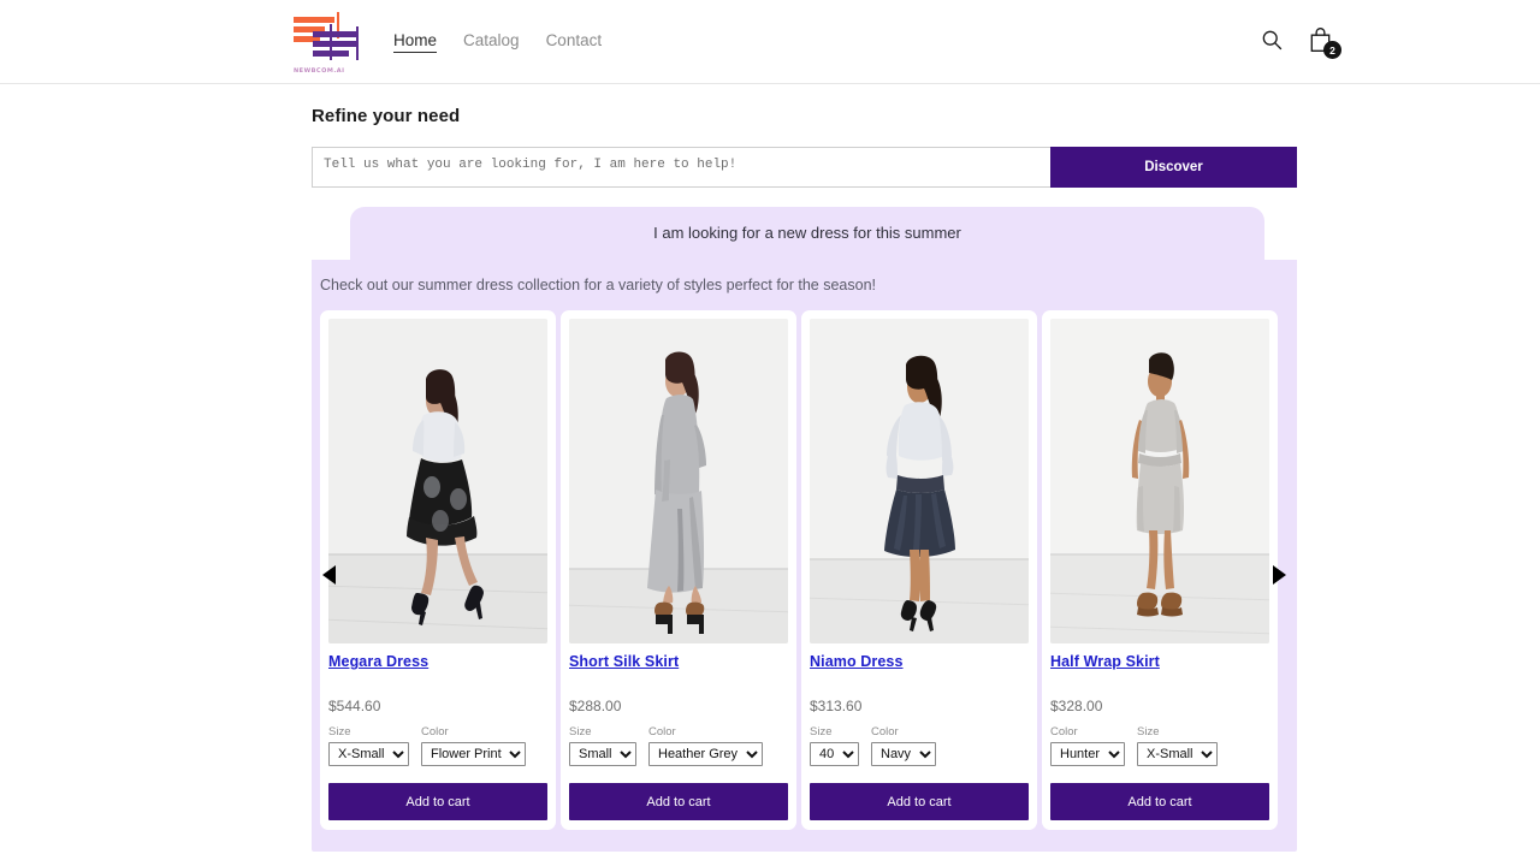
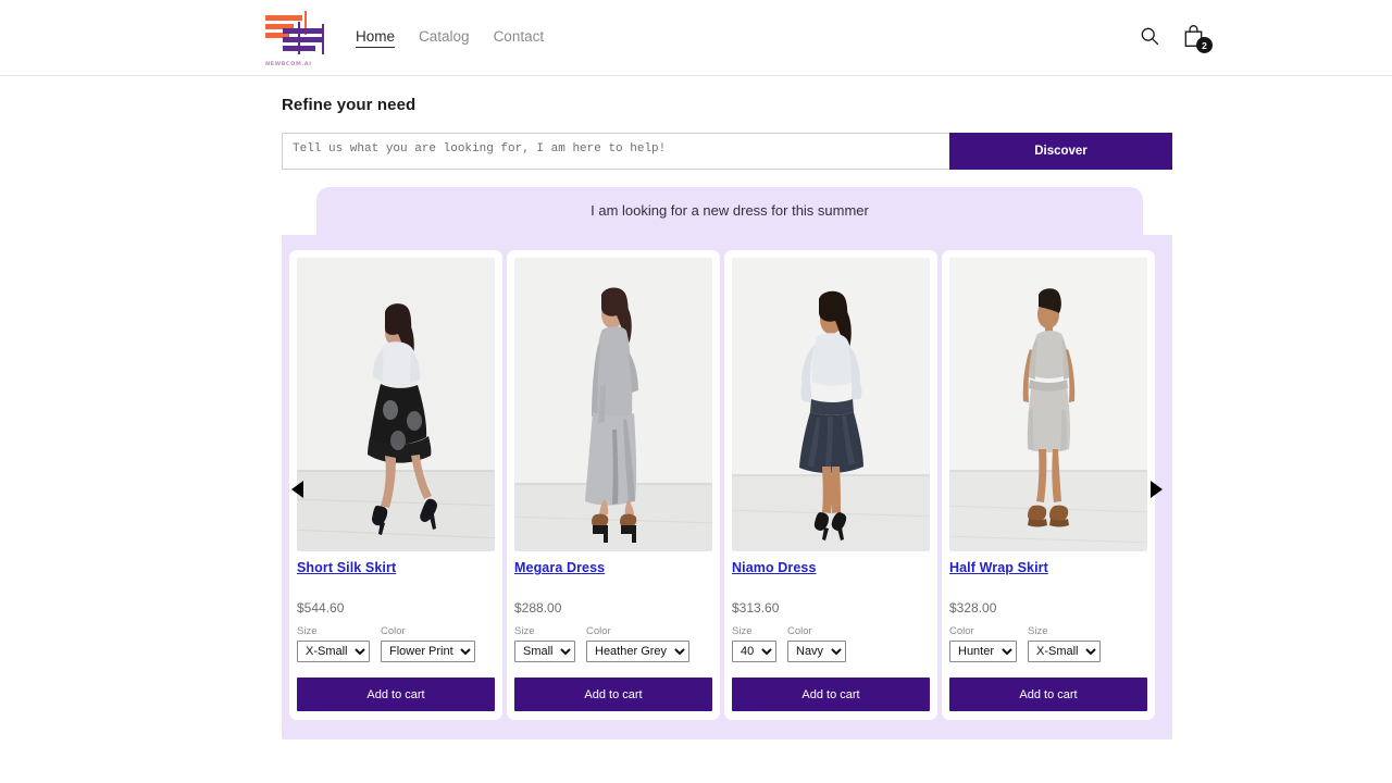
  Home
  Catalog
  Contact
  2
  Refine your need
  Tell us what you are looking for, I am here to help!
  Discover
  I am looking for a new dress for this summer
- Check out our summer dress collection for a variety of styles perfect for the season!
- Megara Dress
+ Short Silk Skirt
  $544.60
  Size
  X-Small
  Color
  Flower Print
  Add to cart
- Short Silk Skirt
+ Megara Dress
  $288.00
  Size
  Small
  Color
  Heather Grey
  Add to cart
  Niamo Dress
  $313.60
  Size
  40
  Color
  Navy
  Add to cart
  Half Wrap Skirt
  $328.00
  Color
  Hunter
  Size
  X-Small
  Add to cart
